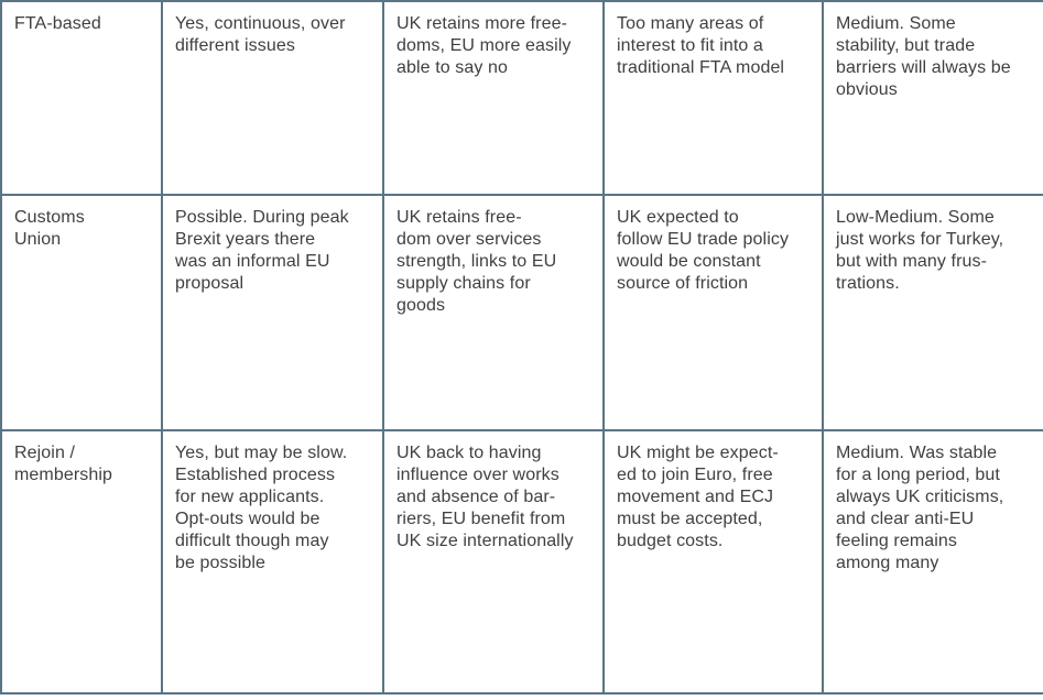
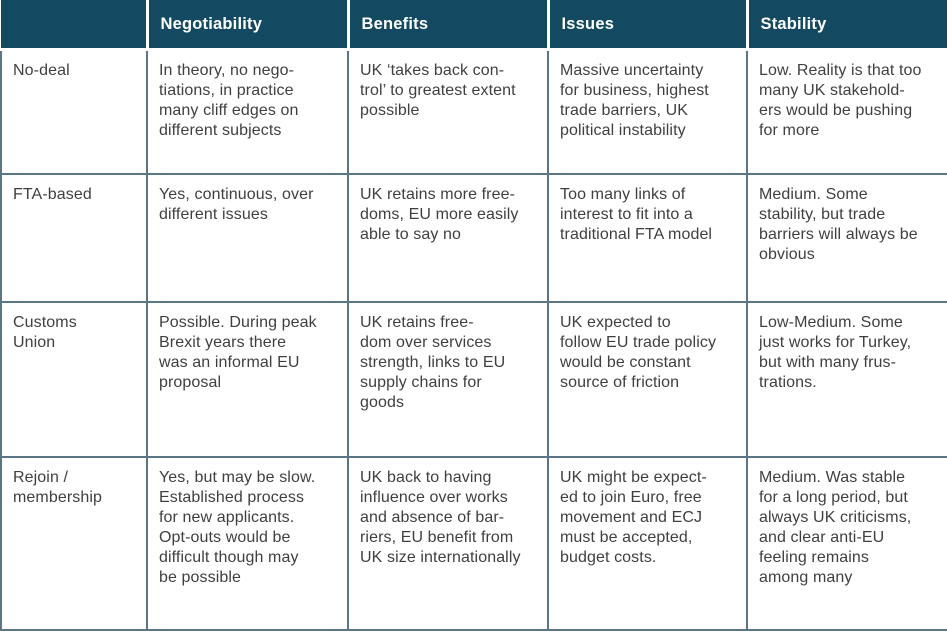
+ 	Negotiability	Benefits	Issues	Stability
+ No-deal	In theory, no nego- tiations, in practice many cliff edges on different subjects	UK ‘takes back con- trol’ to greatest extent possible	Massive uncertainty for business, highest trade barriers, UK political instability	Low. Reality is that too many UK stakehold- ers would be pushing for more
- FTA-based	Yes, continuous, over different issues	UK retains more free- doms, EU more easily able to say no	Too many areas of interest to fit into a traditional FTA model	Medium. Some stability, but trade barriers will always be obvious
+ FTA-based	Yes, continuous, over different issues	UK retains more free- doms, EU more easily able to say no	Too many links of interest to fit into a traditional FTA model	Medium. Some stability, but trade barriers will always be obvious
  Customs Union	Possible. During peak Brexit years there was an informal EU proposal	UK retains free- dom over services strength, links to EU supply chains for goods	UK expected to follow EU trade policy would be constant source of friction	Low-Medium. Some just works for Turkey, but with many frus- trations.
  Rejoin / membership	Yes, but may be slow. Established process for new applicants. Opt-outs would be difficult though may be possible	UK back to having influence over works and absence of bar- riers, EU benefit from UK size internationally	UK might be expect- ed to join Euro, free movement and ECJ must be accepted, budget costs.	Medium. Was stable for a long period, but always UK criticisms, and clear anti-EU feeling remains among many
